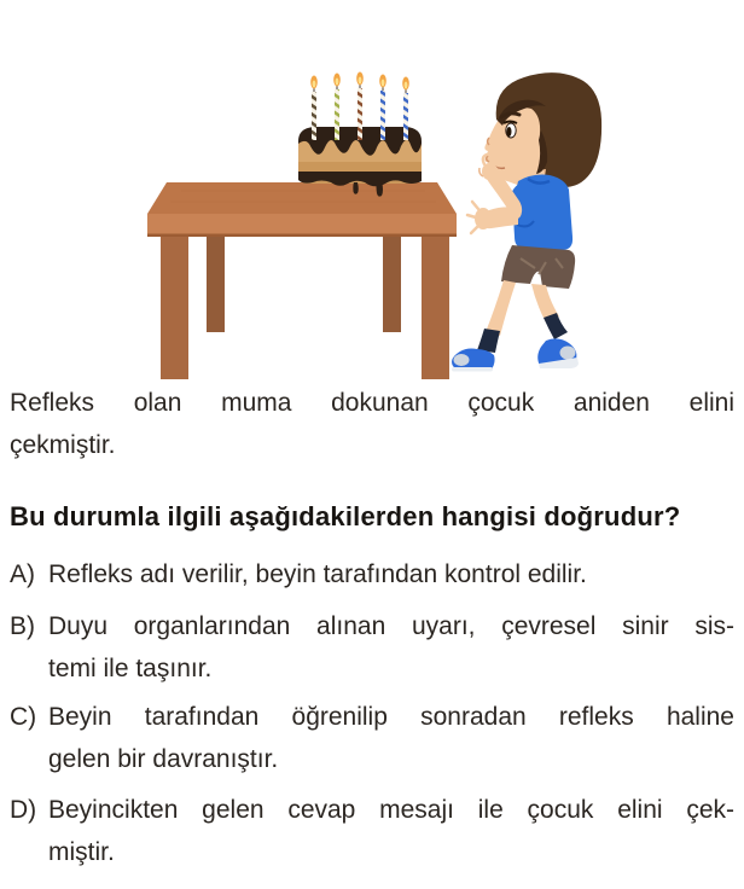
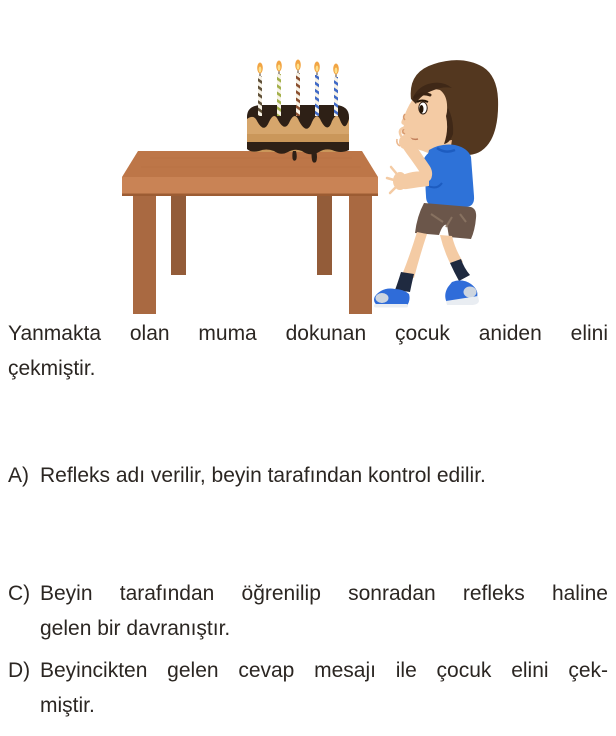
- Refleks olan muma dokunan çocuk aniden elini
+ Yanmakta olan muma dokunan çocuk aniden elini
  çekmiştir.
- Bu durumla ilgili aşağıdakilerden hangisi doğrudur?
  A)
  Refleks adı verilir, beyin tarafından kontrol edilir.
- B)
- Duyu organlarından alınan uyarı, çevresel sinir sis-
- temi ile taşınır.
  C)
  Beyin tarafından öğrenilip sonradan refleks haline
  gelen bir davranıştır.
  D)
  Beyincikten gelen cevap mesajı ile çocuk elini çek-
  miştir.
